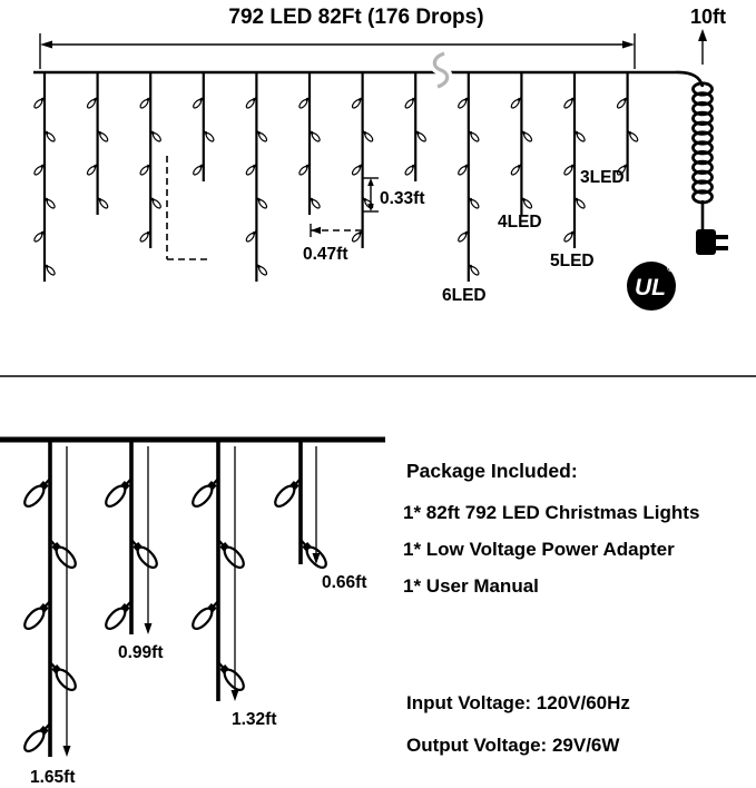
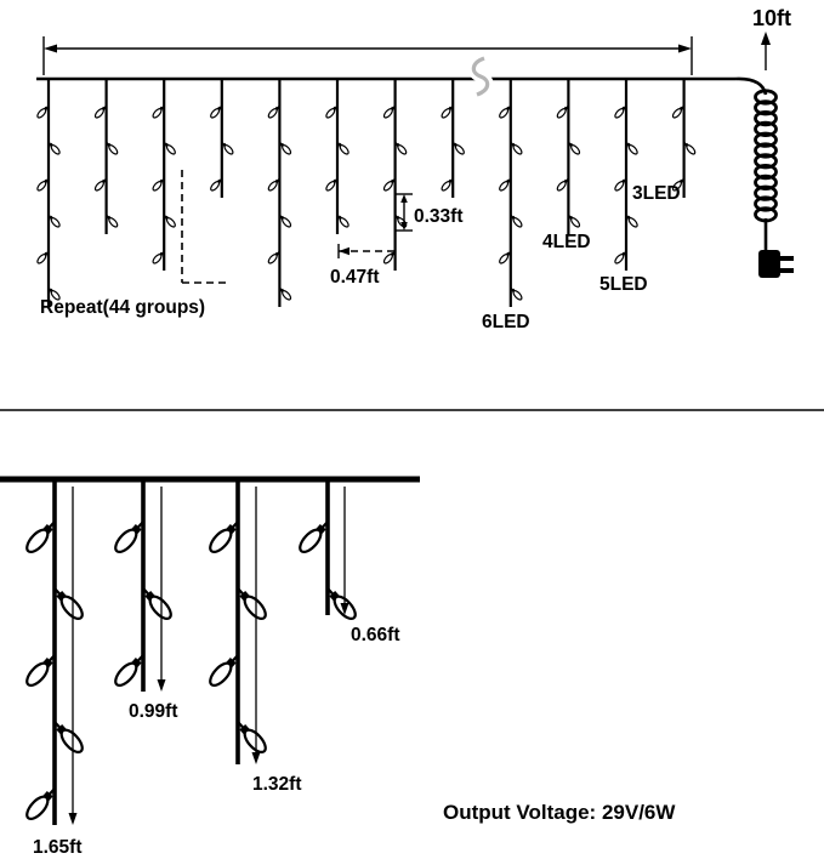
- 792 LED 82Ft (176 Drops)
  10ft
+ Repeat(44 groups)
  0.33ft
  0.47ft
  6LED
  4LED
  5LED
  3LED
- UL
- ®
  1.65ft
  0.99ft
  1.32ft
  0.66ft
- Package Included:
- 1* 82ft 792 LED Christmas Lights
- 1* Low Voltage Power Adapter
- 1* User Manual
- Input Voltage: 120V/60Hz
  Output Voltage: 29V/6W
